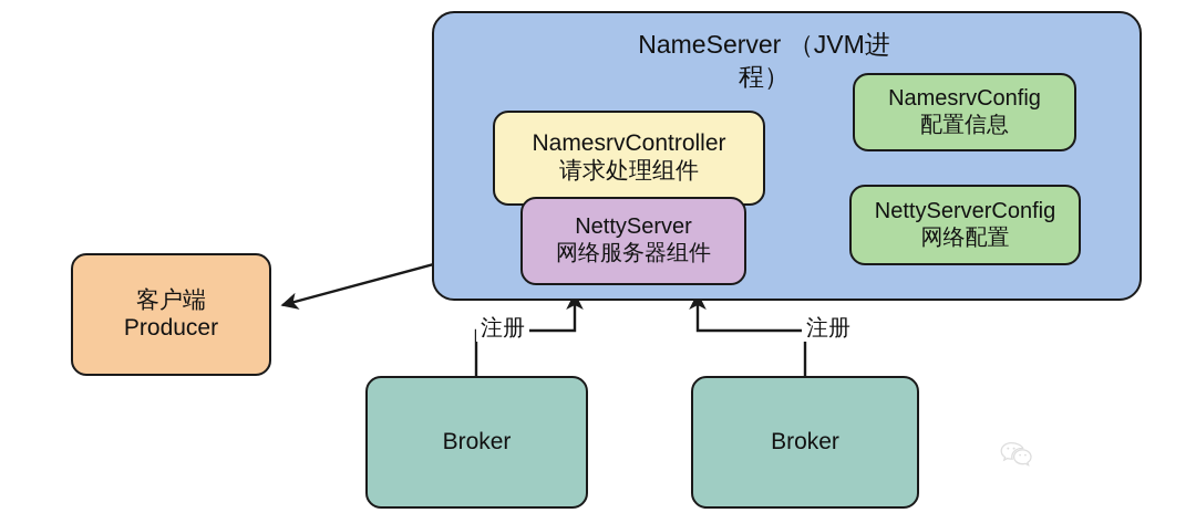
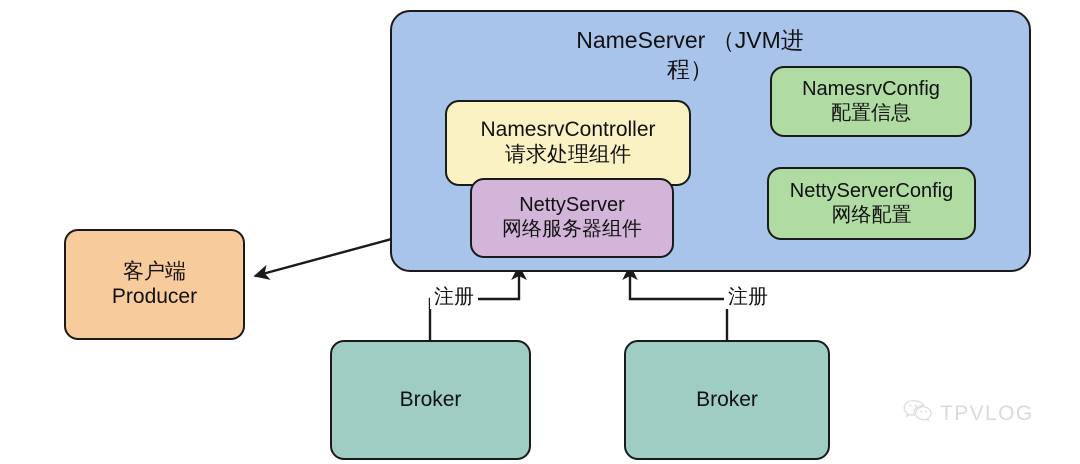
  NameServer （JVM进程）
  NamesrvController
  请求处理组件
  NettyServer
  网络服务器组件
  NamesrvConfig
  配置信息
  NettyServerConfig
  网络配置
  客户端
  Producer
  Broker
  Broker
  注册
  注册
+ TPVLOG
